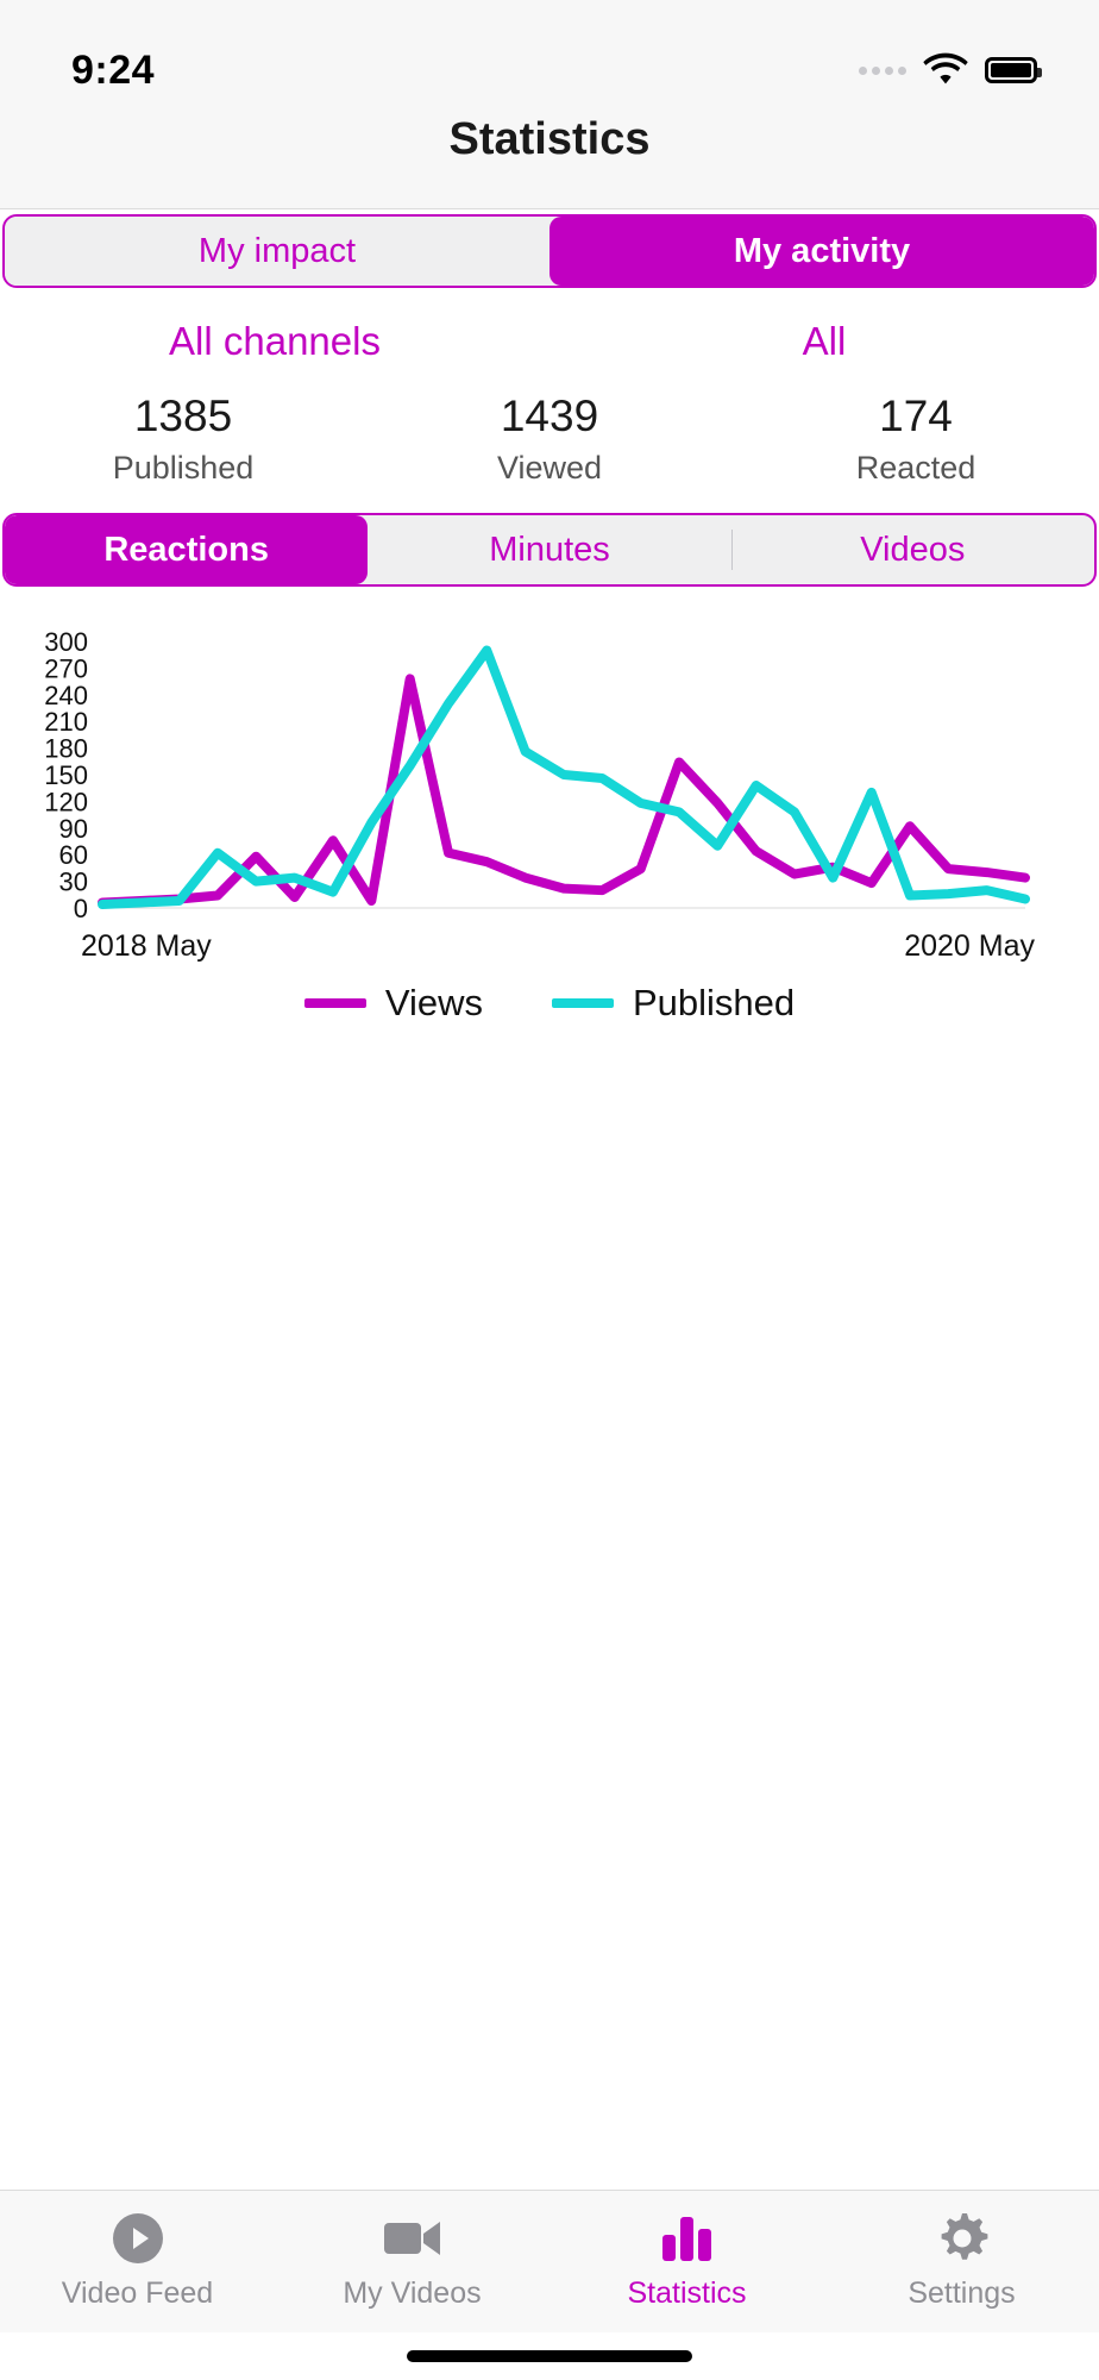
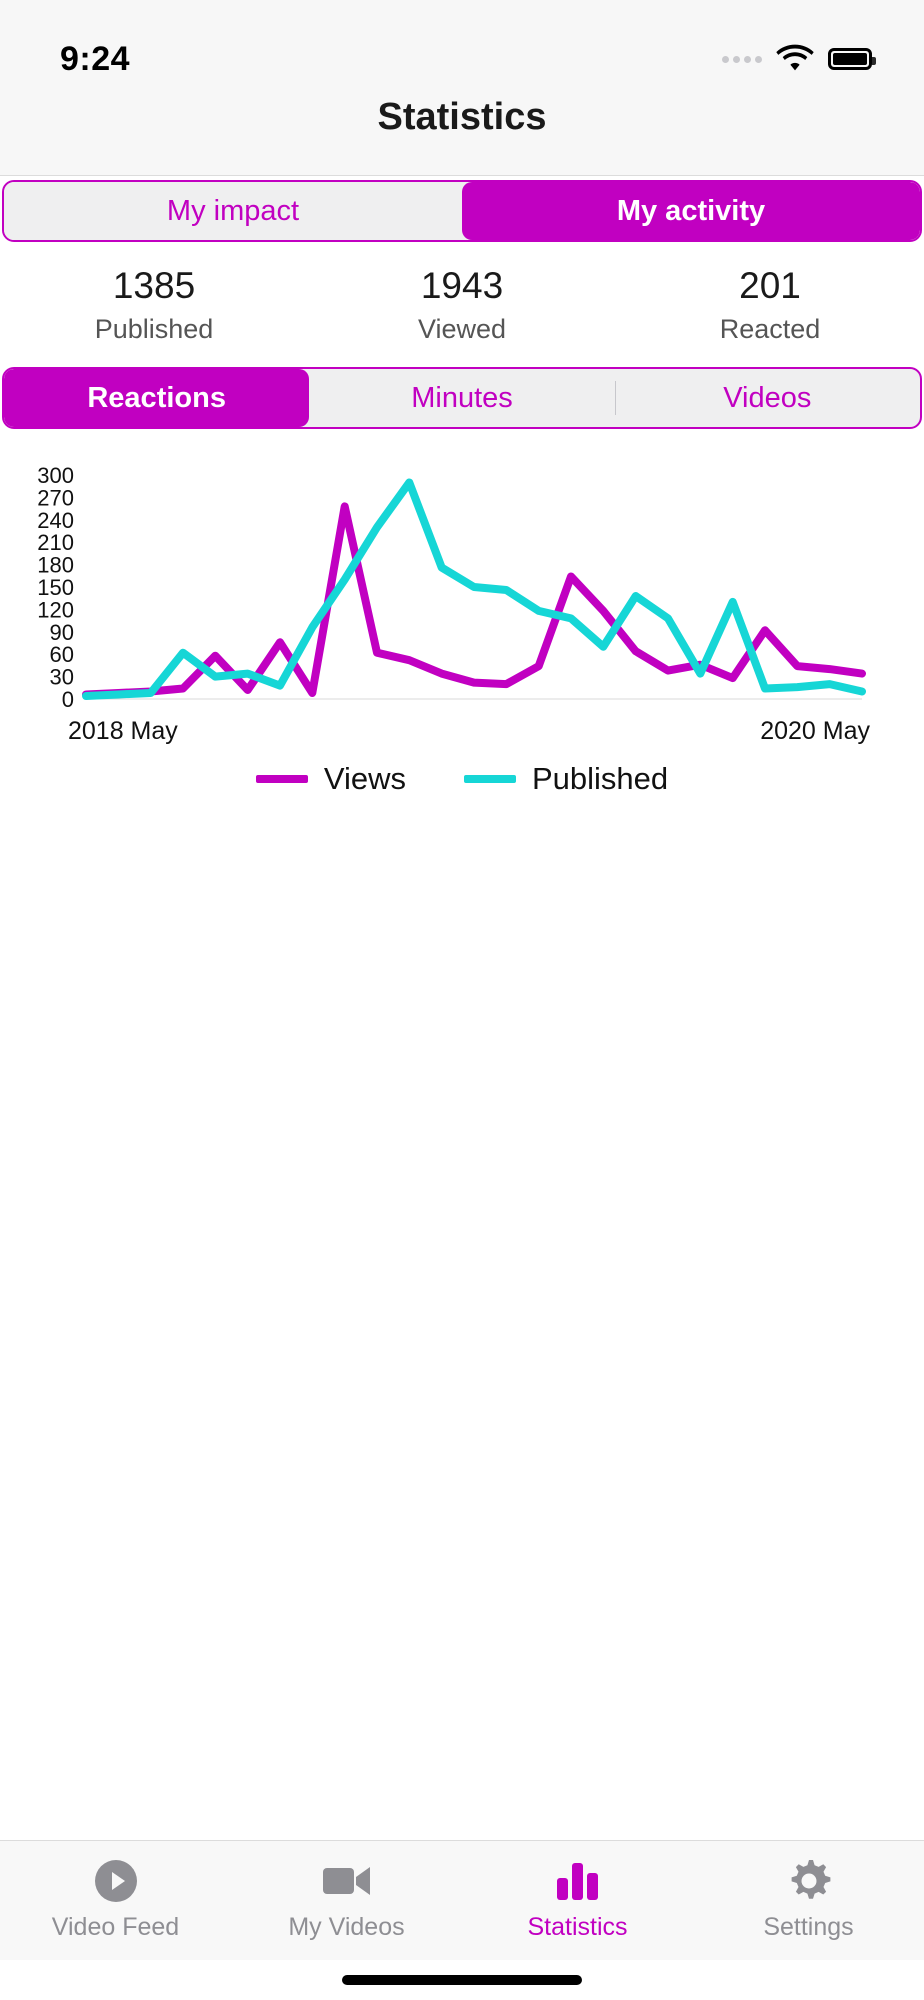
  9:24
  Statistics
  My impact
  My activity
- All channels
- All
  1385
  Published
- 1439
+ 1943
  Viewed
- 174
+ 201
  Reacted
  Reactions
  Minutes
  Videos
  0
  30
  60
  90
  120
  150
  180
  210
  240
  270
  300
  2018 May
  2020 May
  Views
  Published
  Video Feed
  My Videos
  Statistics
  Settings
